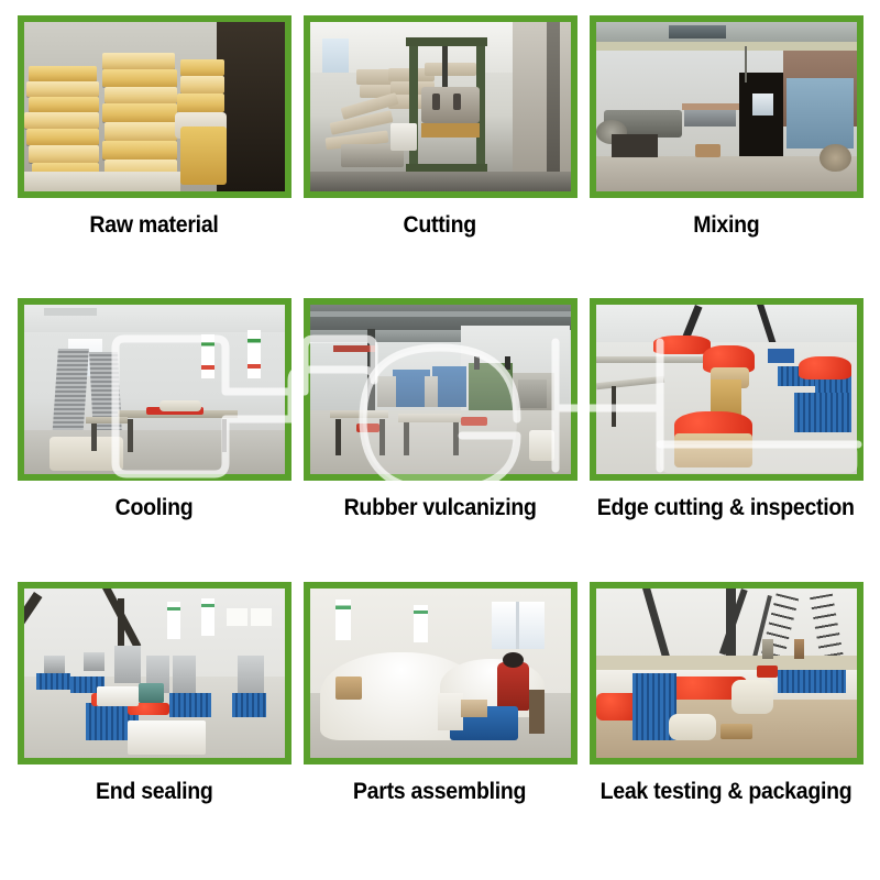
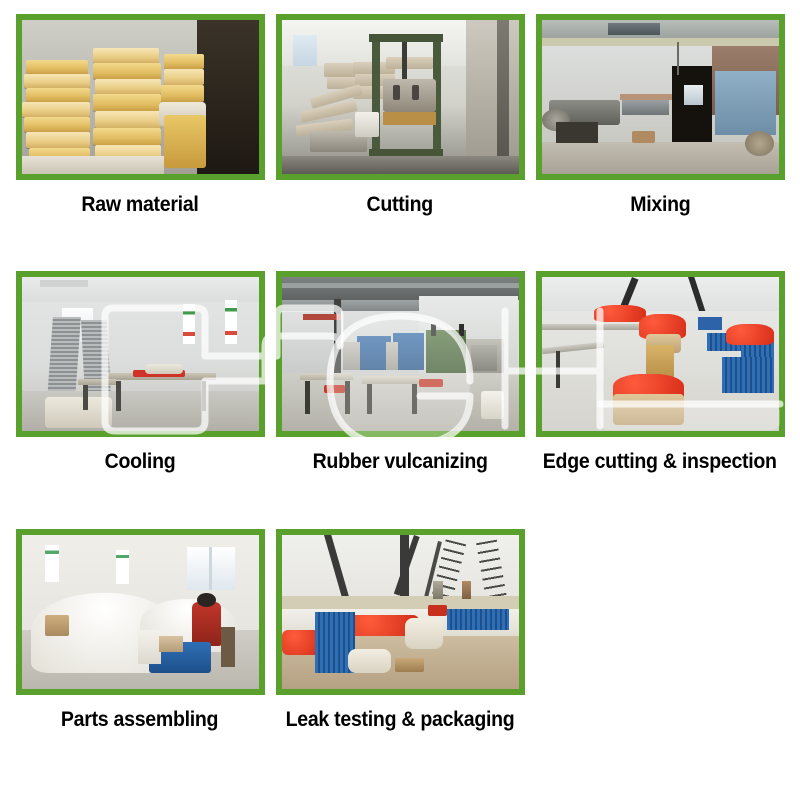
  Raw material
  Cutting
  Mixing
  Cooling
  Rubber vulcanizing
  Edge cutting & inspection
- End sealing
  Parts assembling
  Leak testing & packaging
